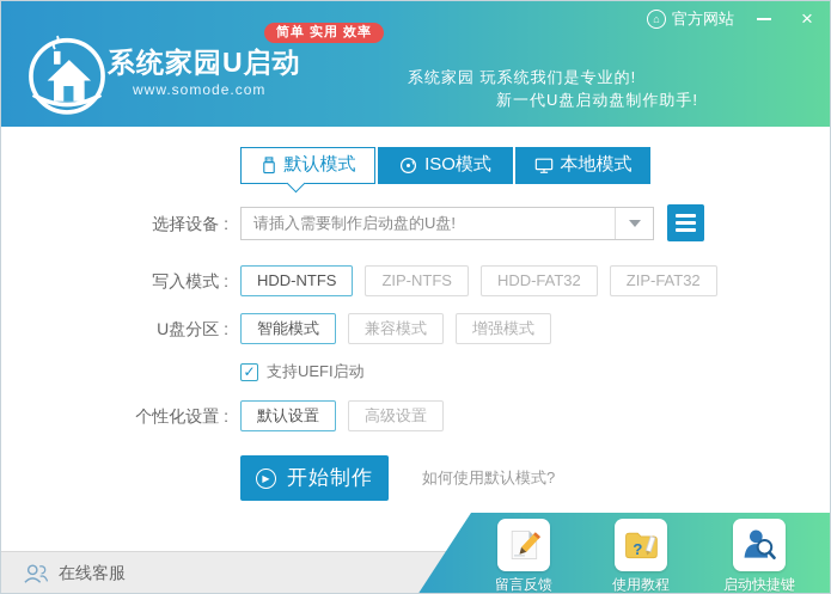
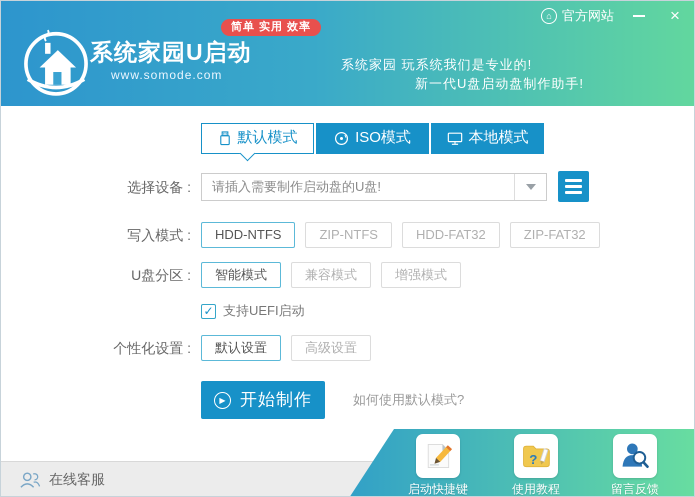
  系统家园U启动
  www.somode.com
  简单 实用 效率
  系统家园 玩系统我们是专业的!
  新一代U盘启动盘制作助手!
  ⌂
  官方网站
  ×
  默认模式
  ISO模式
  本地模式
  选择设备 :
  请插入需要制作启动盘的U盘!
  写入模式 :
  HDD-NTFS
  ZIP-NTFS
  HDD-FAT32
  ZIP-FAT32
  U盘分区 :
  智能模式
  兼容模式
  增强模式
  ✓
  支持UEFI启动
  个性化设置 :
  默认设置
  高级设置
  ▶
  开始制作
  如何使用默认模式?
  在线客服
- 留言反馈
+ 启动快捷键
  ?
  使用教程
- 启动快捷键
+ 留言反馈
